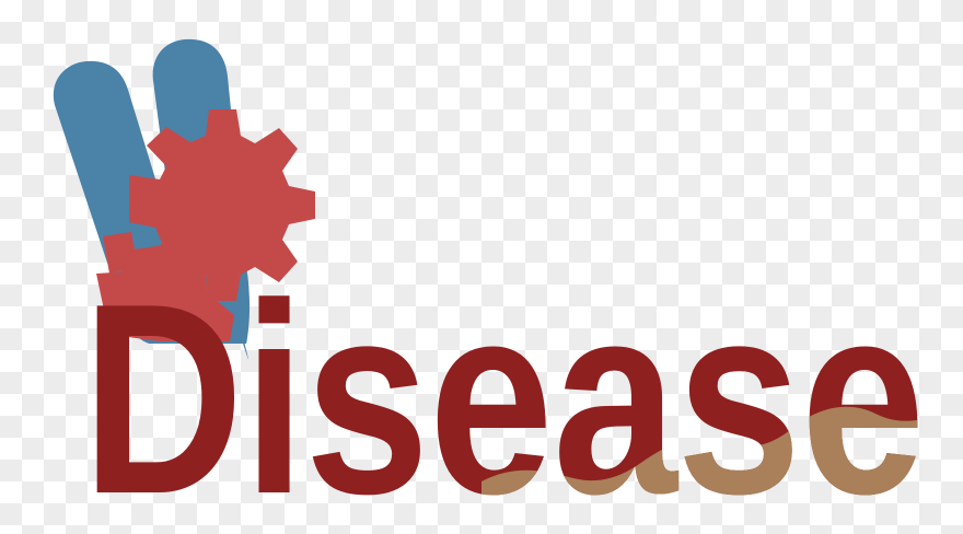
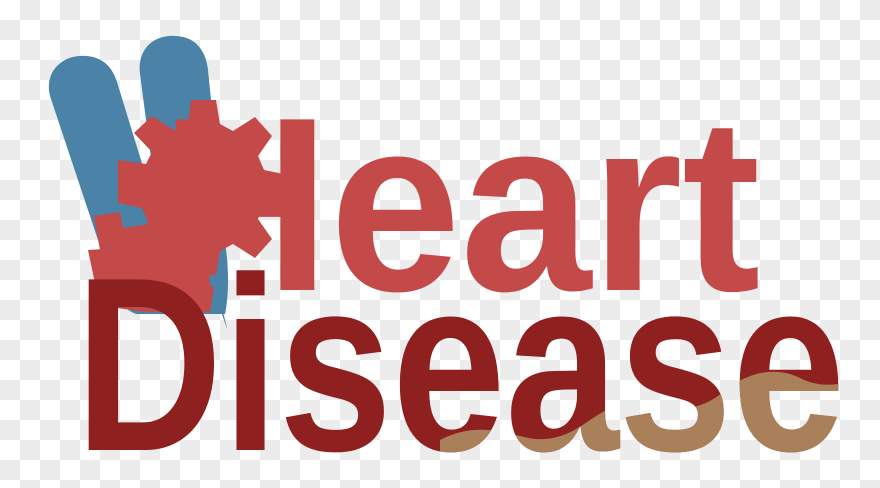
+ Heart
  Disease
